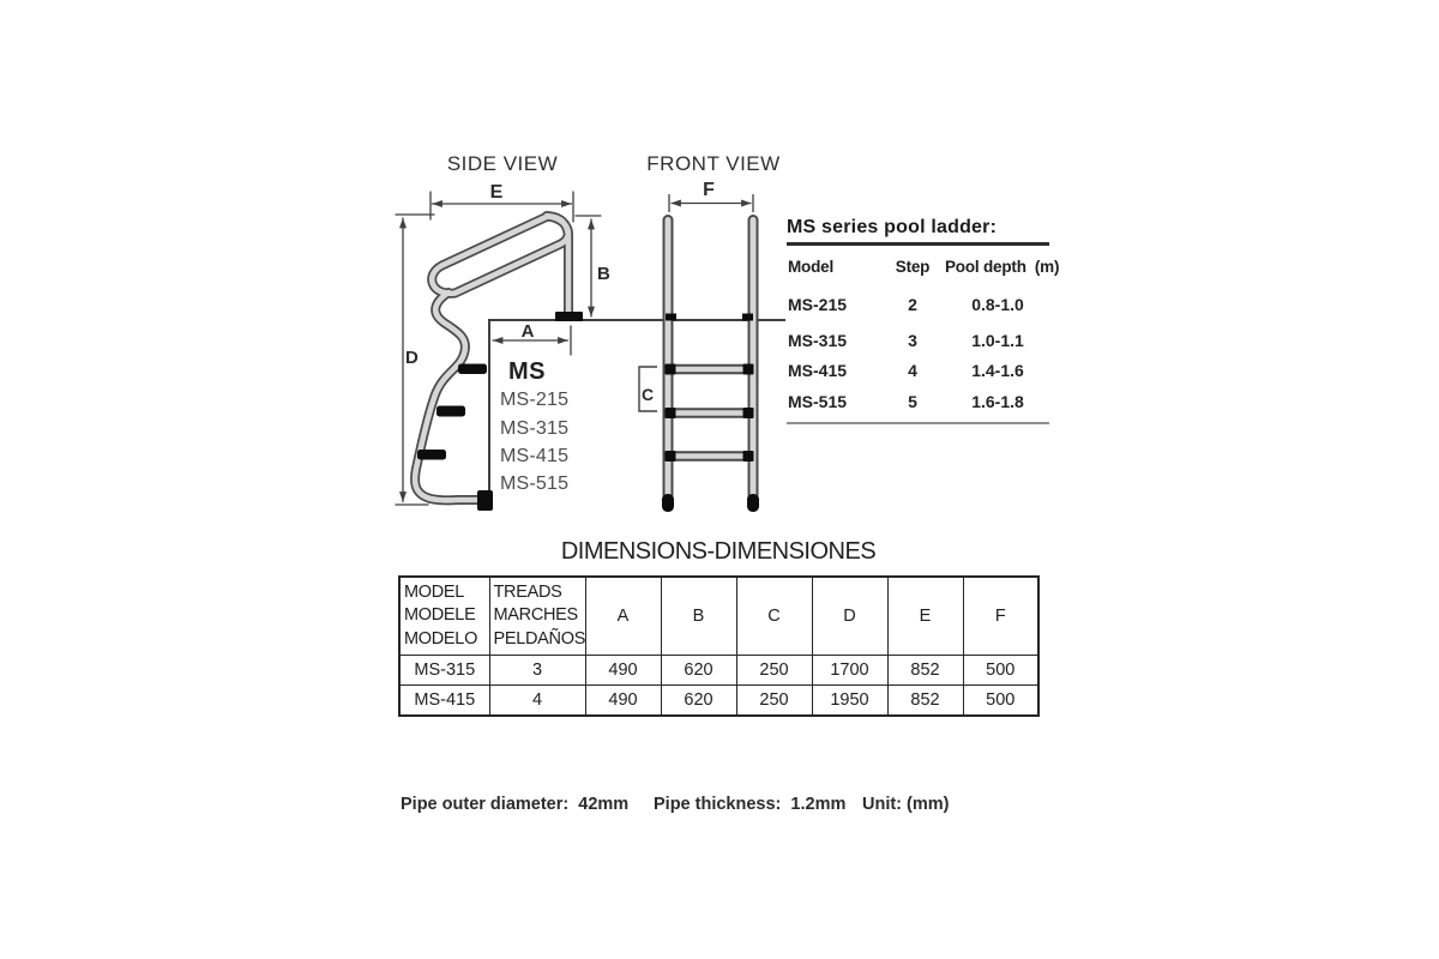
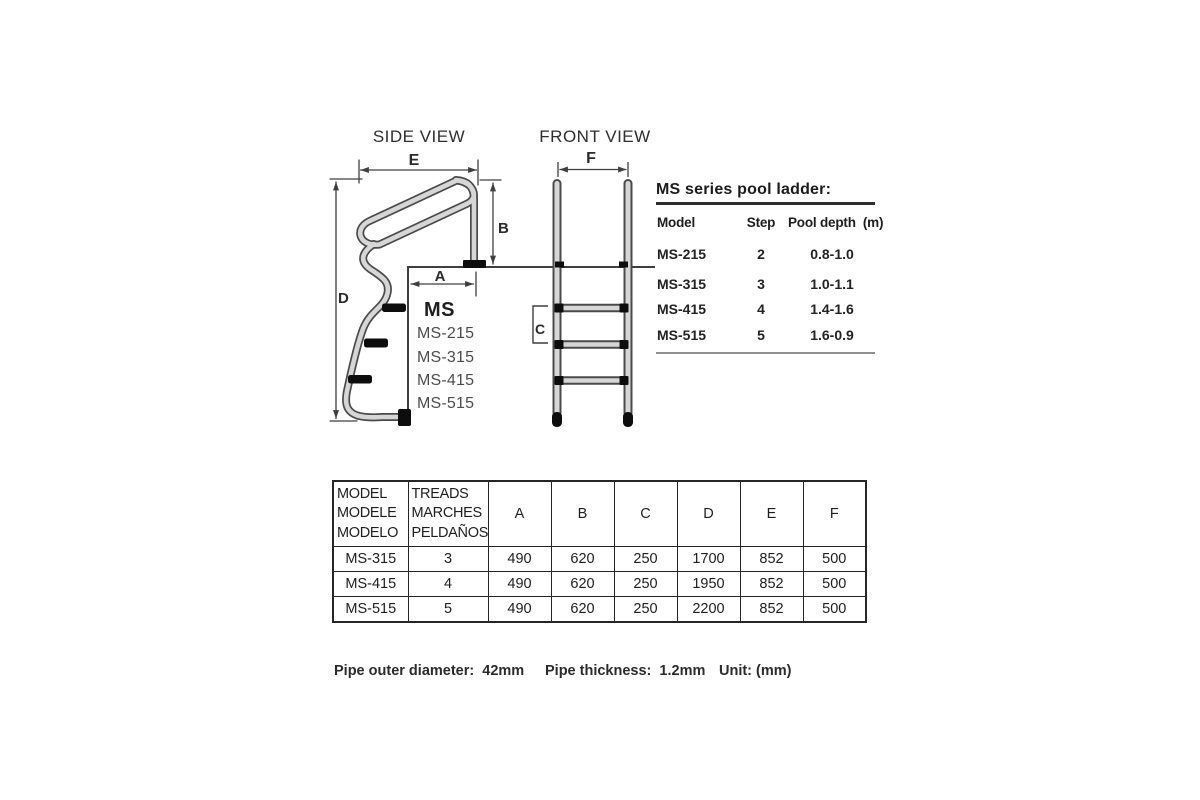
  SIDE VIEW
  FRONT VIEW
  E
  D
  B
  A
  F
  C
  MS
  MS-215
  MS-315
  MS-415
  MS-515
  MS series pool ladder:
  Model
  Step
  Pool depth (m)
  MS-215
  2
  0.8-1.0
  MS-315
  3
  1.0-1.1
  MS-415
  4
  1.4-1.6
  MS-515
  5
- 1.6-1.8
+ 1.6-0.9
- DIMENSIONS-DIMENSIONES
  MODEL MODELE MODELO	TREADS MARCHES PELDAÑOS	A	B	C	D	E	F
  MS-315	3	490	620	250	1700	852	500
  MS-415	4	490	620	250	1950	852	500
+ MS-515	5	490	620	250	2200	852	500
  Pipe outer diameter: 42mm
  Pipe thickness: 1.2mm
  Unit: (mm)
